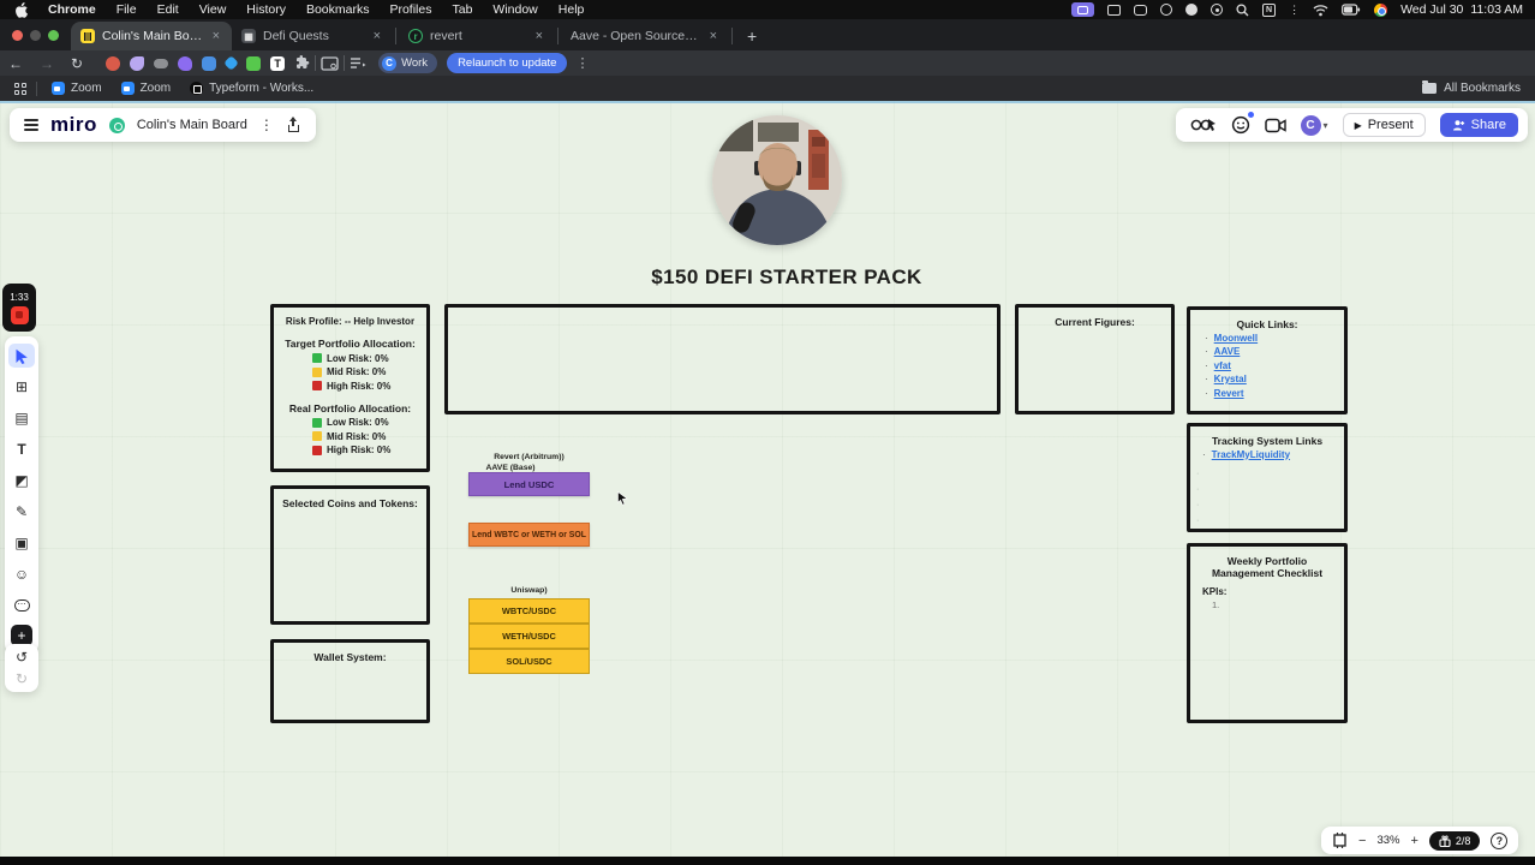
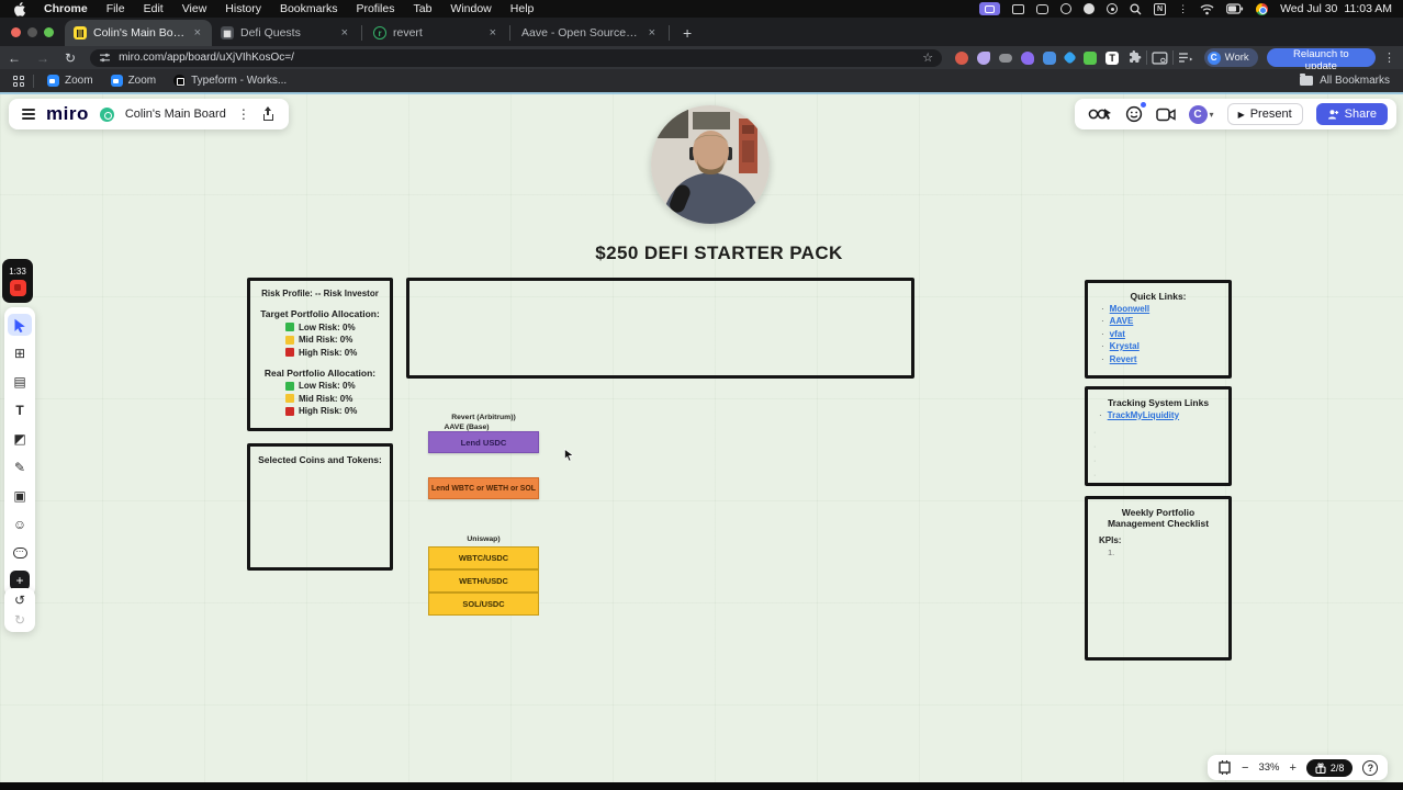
  Chrome
  File
  Edit
  View
  History
  Bookmarks
  Profiles
  Tab
  Window
  Help
  ⋮
  Wed Jul 30
  11:03 AM
  Colin's Main Boar
  ×
  ▦
  Defi Quests
  ×
  r
  revert
  ×
  Aave - Open Source Li
  ×
  +
  ←
  →
  ↻
+ miro.com/app/board/uXjVIhKosOc=/
+ ☆
  T
  C
  Work
  Relaunch to update
  ⋮
  Zoom
  Zoom
  Typeform - Works...
  All Bookmarks
  miro
  Colin's Main Board
  ⋮
  C
  ▾
  ▶
  Present
  Share
  1:33
  ⊞
  ▤
  T
  ◩
  ✎
  ▣
  ☺
  +
  ↺
  ↻
- $150 DEFI STARTER PACK
+ $250 DEFI STARTER PACK
- Risk Profile: -- Help Investor
+ Risk Profile: -- Risk Investor
  Target Portfolio Allocation:
  Low Risk: 0%
  Mid Risk: 0%
  High Risk: 0%
  Real Portfolio Allocation:
  Low Risk: 0%
  Mid Risk: 0%
  High Risk: 0%
  Selected Coins and Tokens:
- Wallet System:
- Current Figures:
  Quick Links:
  ·
  Moonwell
  ·
  AAVE
  ·
  vfat
  ·
  Krystal
  ·
  Revert
  Tracking System Links
  ·
  TrackMyLiquidity
  Weekly Portfolio Management Checklist
  KPIs:
  1.
  Lend USDC
  WBTC/USDC
  WETH/USDC
  SOL/USDC
  −
  33%
  +
  2/8
  ?
